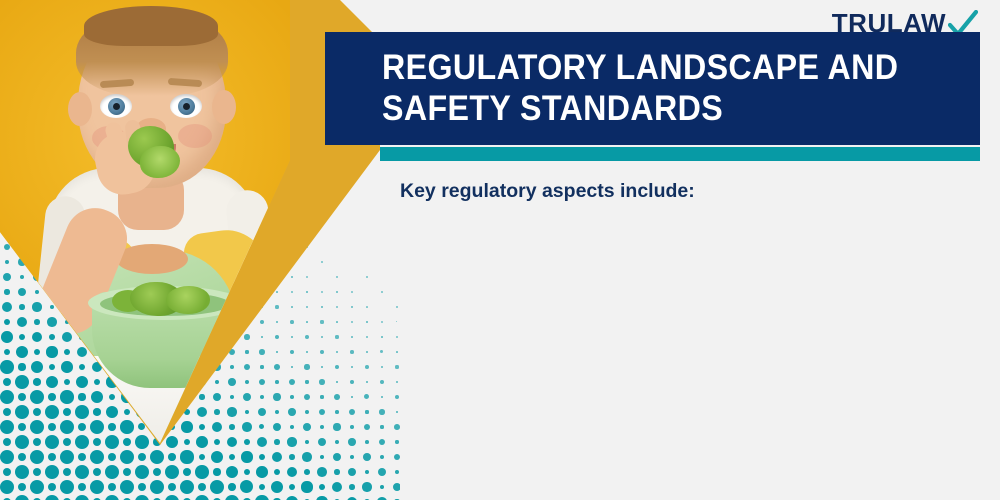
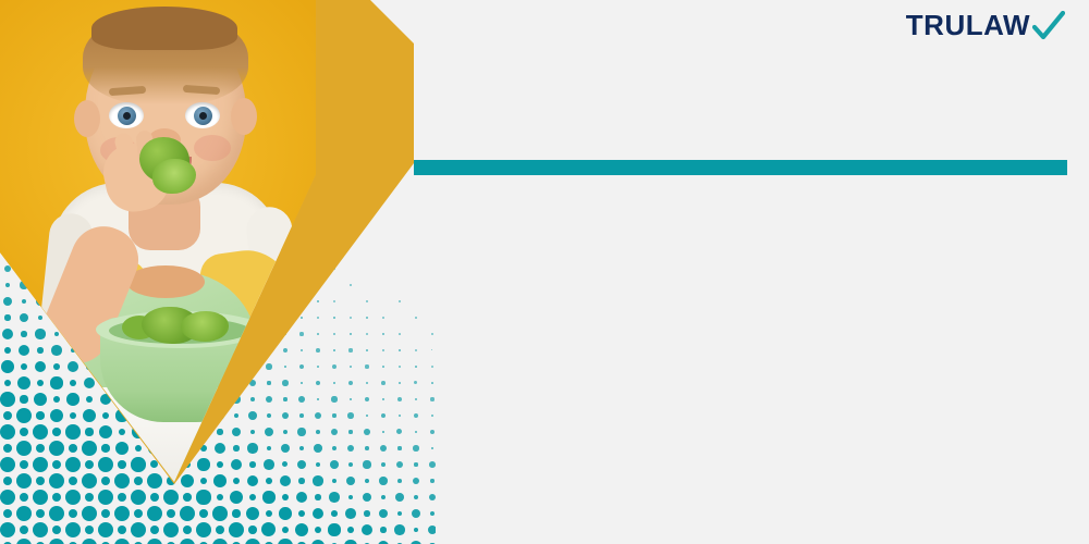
  TRULAW
- REGULATORY LANDSCAPE AND
- SAFETY STANDARDS
- Key regulatory aspects include:
